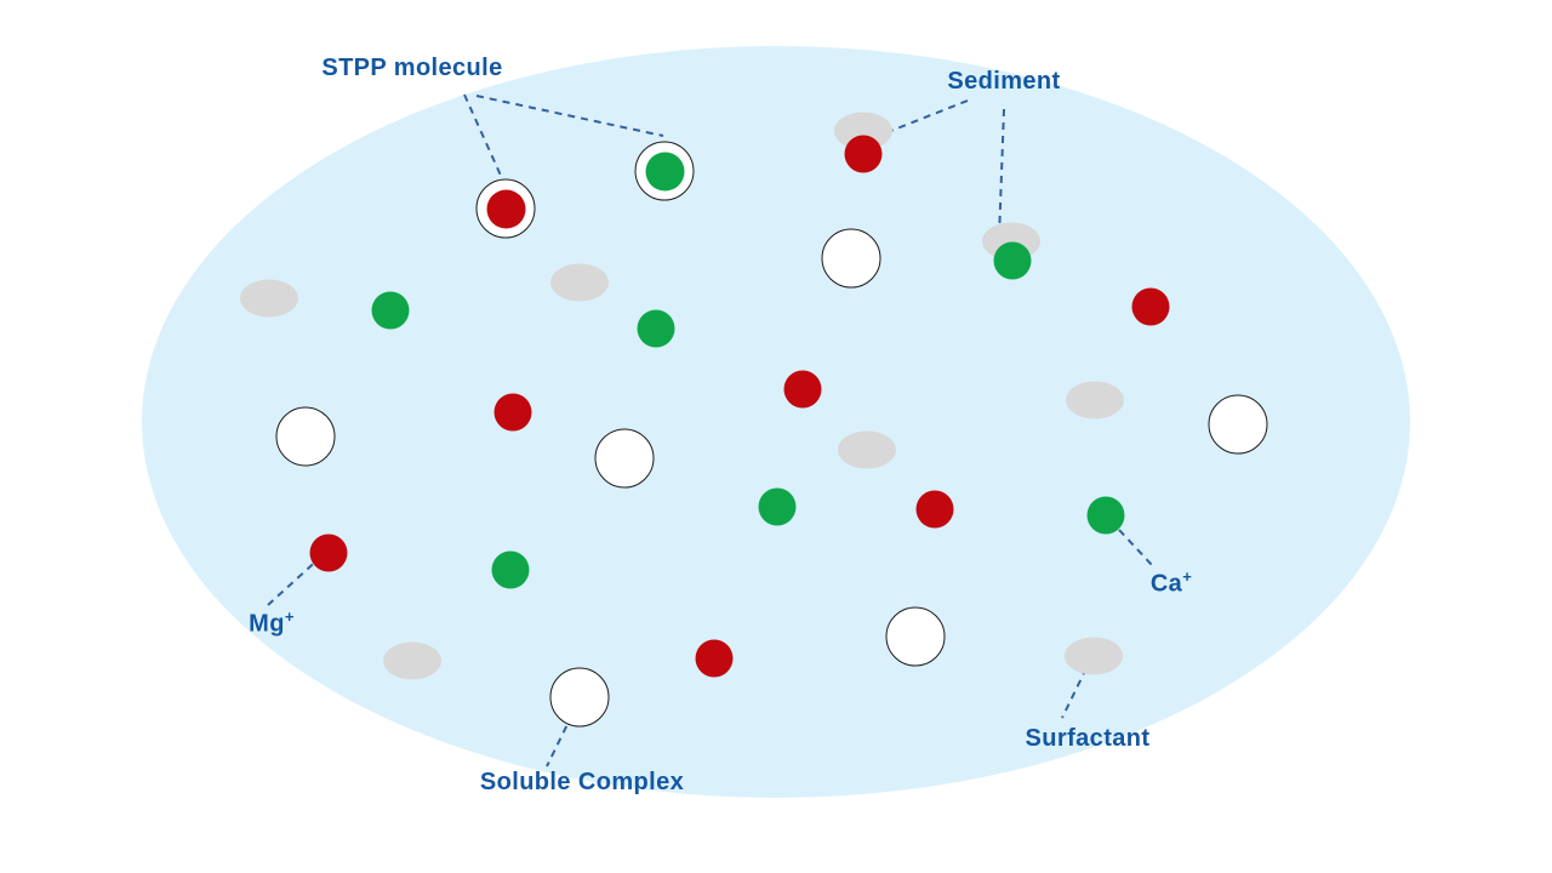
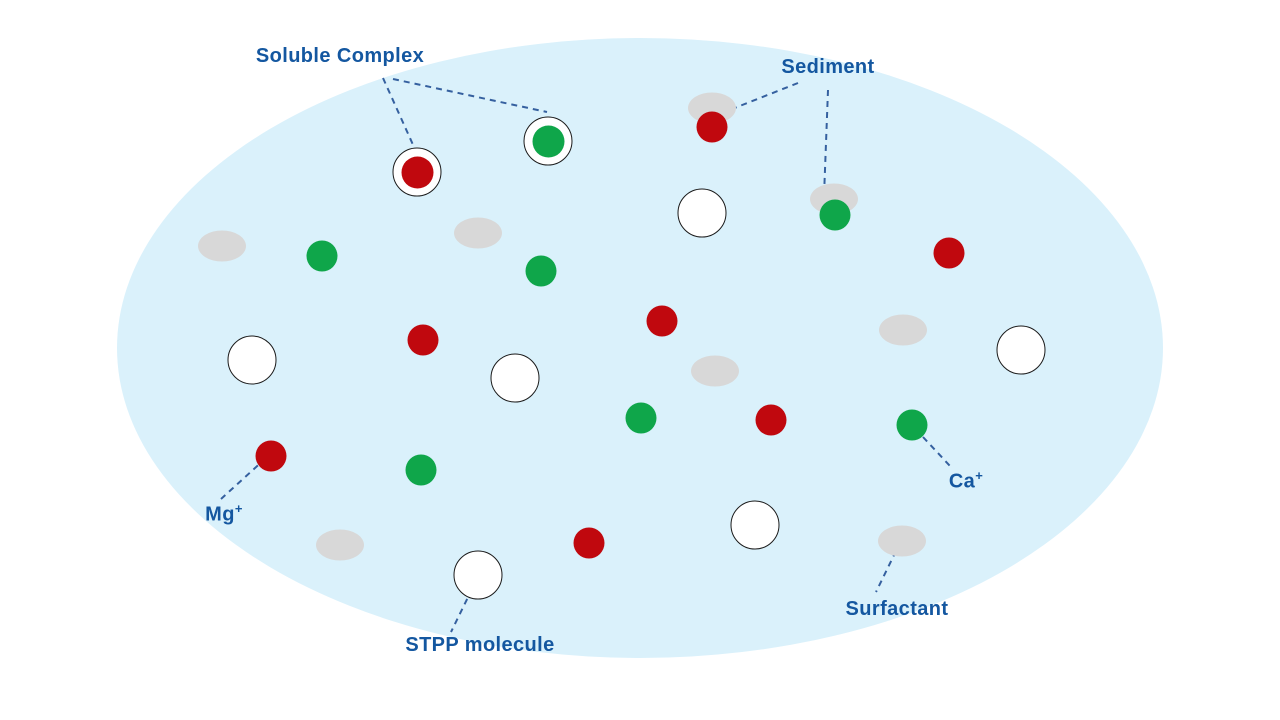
- STPP molecule
+ Soluble Complex
  Sediment
  Mg+
  Ca+
- Soluble Complex
+ STPP molecule
  Surfactant
